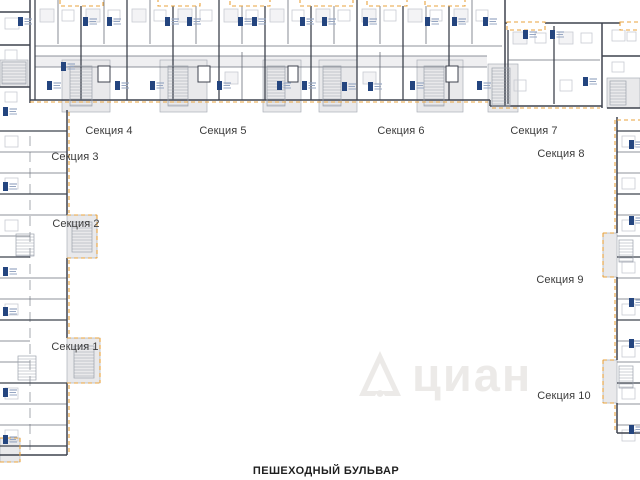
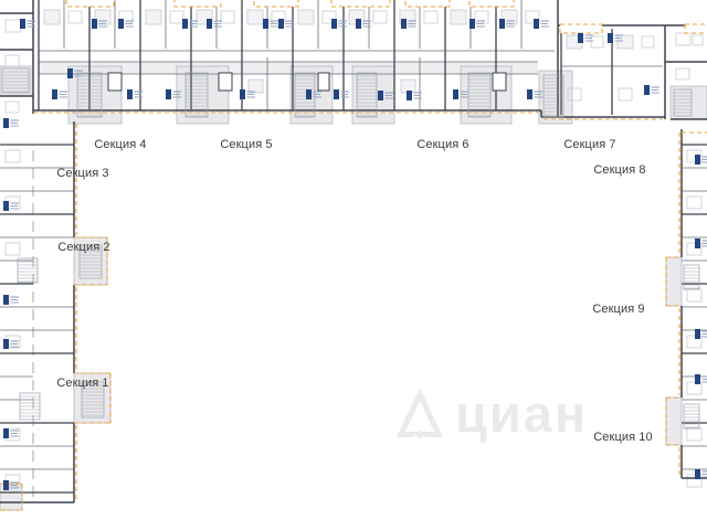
  Секция 1
  Секция 2
  Секция 3
  Секция 4
  Секция 5
  Секция 6
  Секция 7
  Секция 8
  Секция 9
  Секция 10
- ПЕШЕХОДНЫЙ БУЛЬВАР
